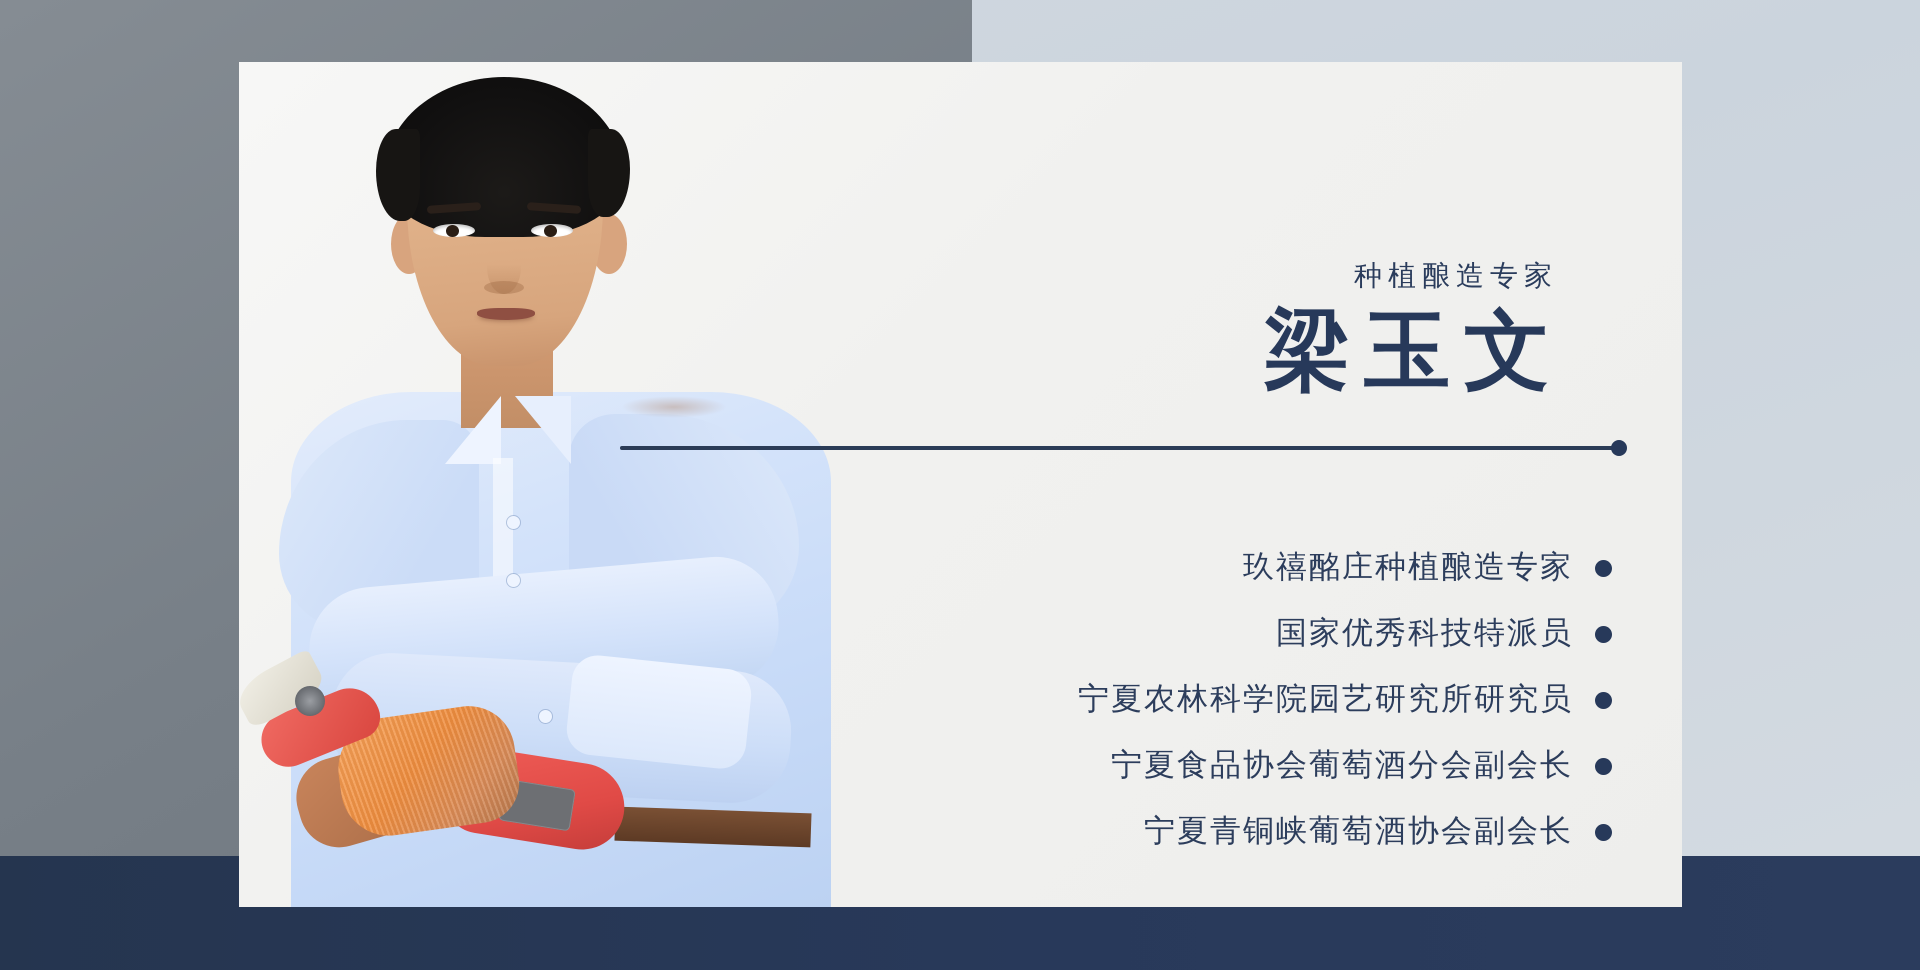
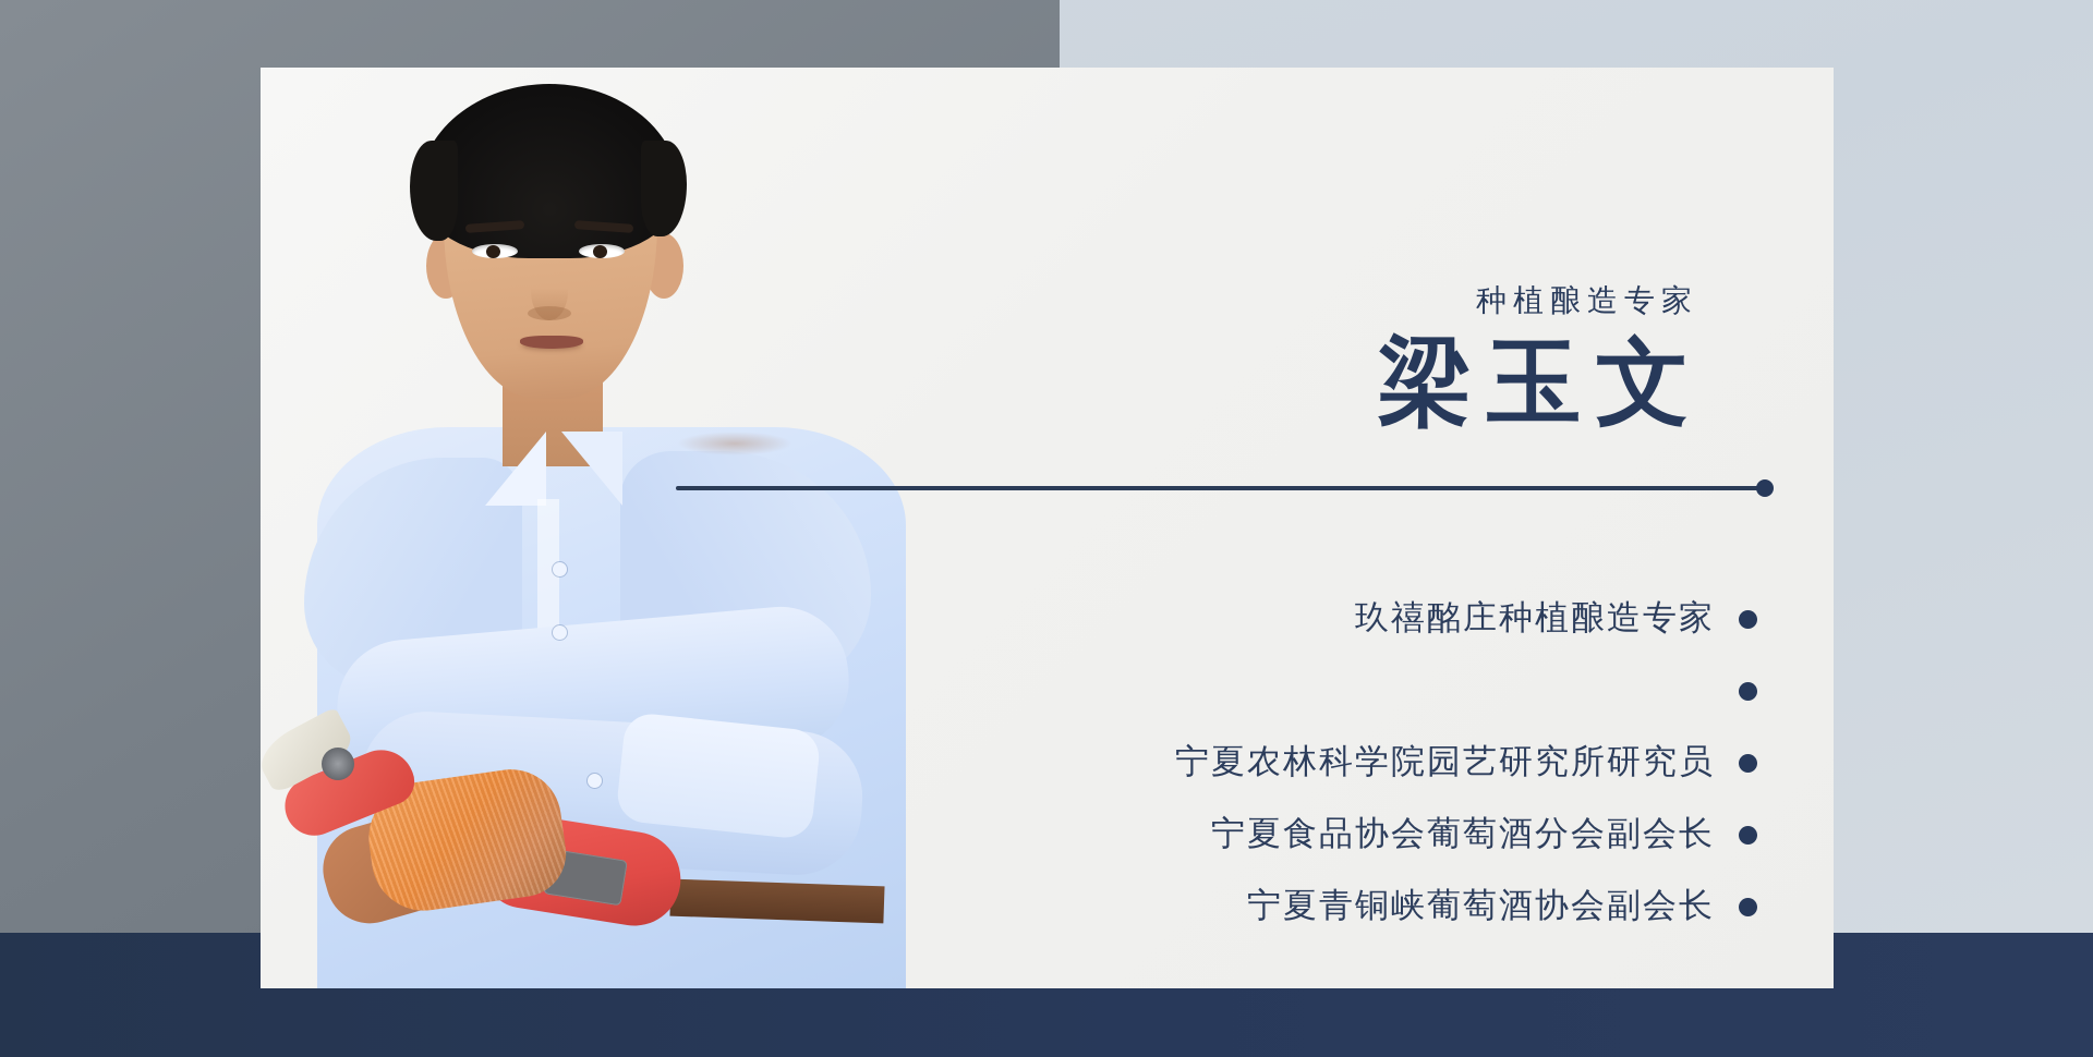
  种植酿造专家
  梁玉文
  玖禧酩庄种植酿造专家
- 国家优秀科技特派员
  宁夏农林科学院园艺研究所研究员
  宁夏食品协会葡萄酒分会副会长
  宁夏青铜峡葡萄酒协会副会长
